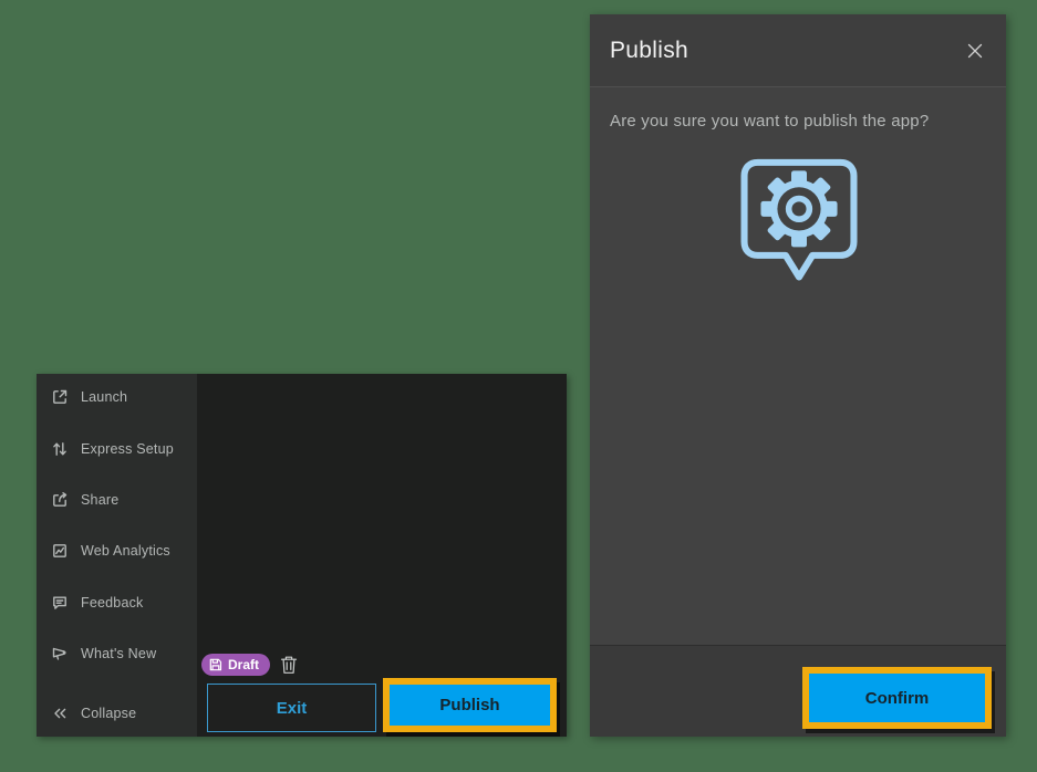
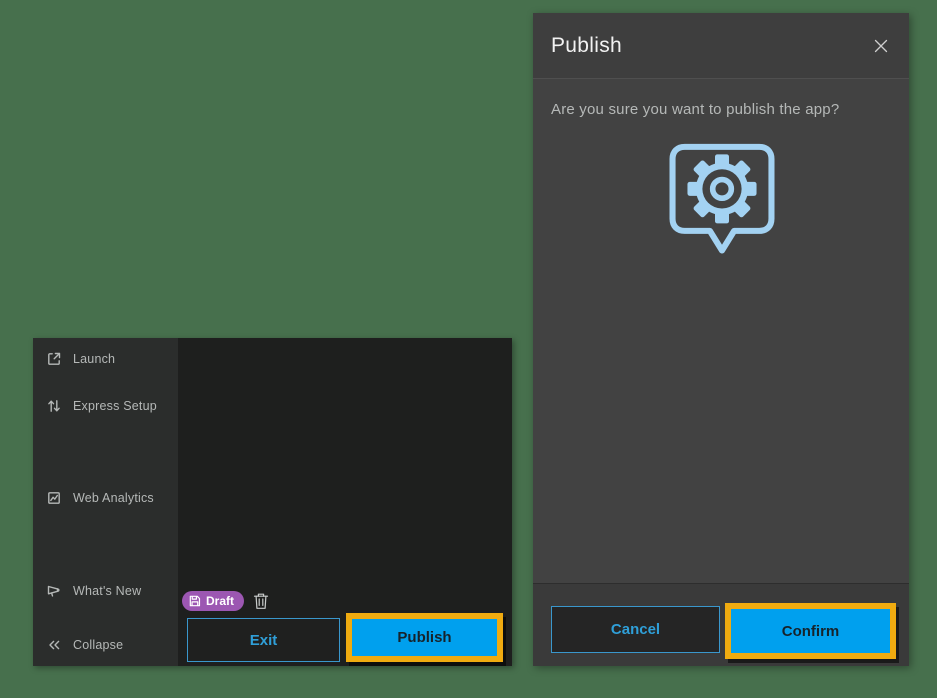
  Launch
  Express Setup
- Share
  Web Analytics
- Feedback
  What's New
  Collapse
  Draft
  Exit
  Publish
  Publish
  Are you sure you want to publish the app?
+ Cancel
  Confirm
